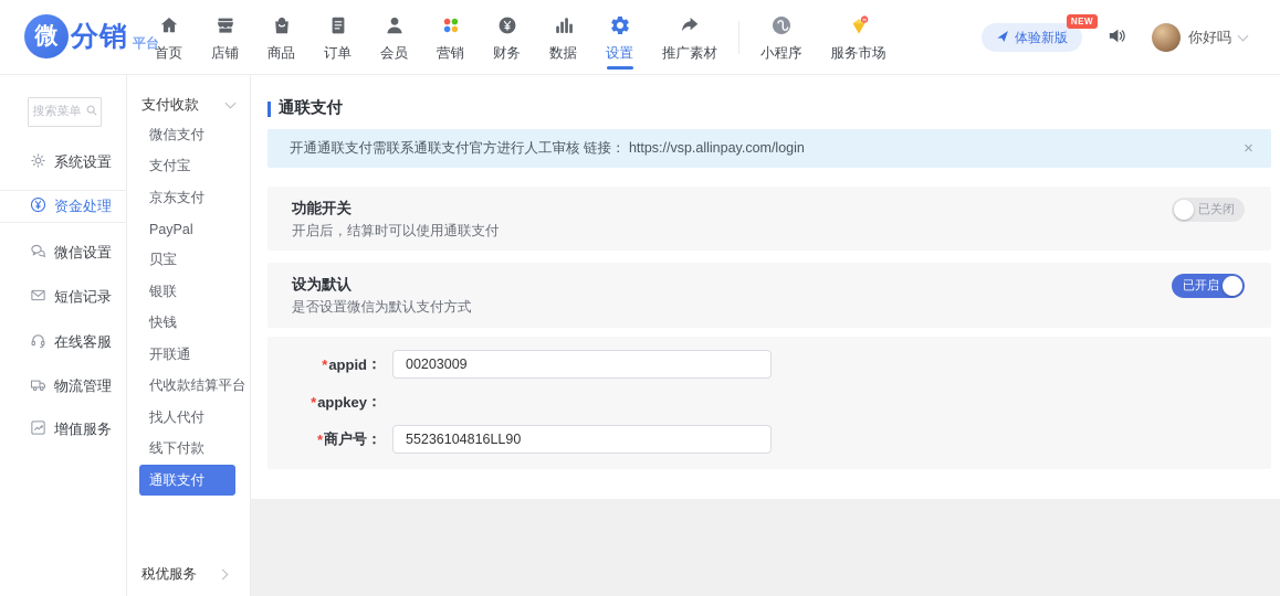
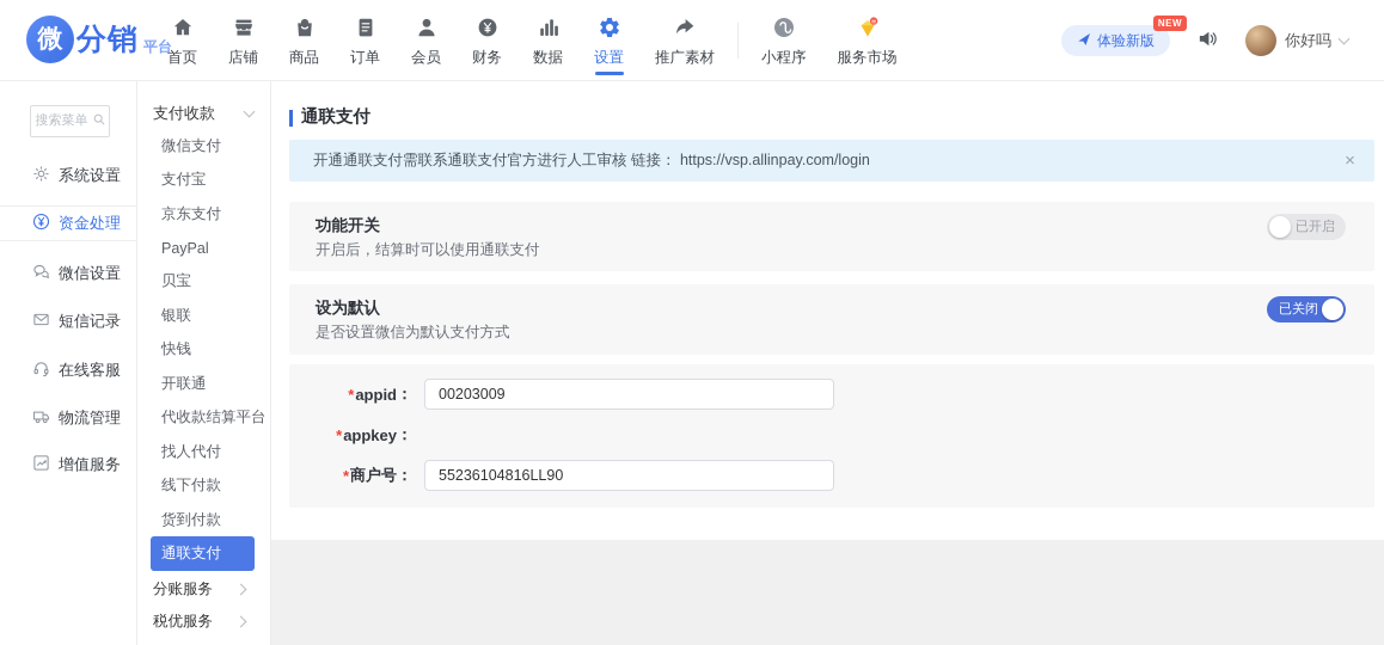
  微
  分销
  平台
  首页
  店铺
  商品
  订单
  会员
- 营销
  财务
  数据
  设置
  推广素材
  小程序
  服务市场
  体验新版
  NEW
  你好吗
  搜索菜单
  系统设置
  资金处理
  微信设置
  短信记录
  在线客服
  物流管理
  增值服务
  支付收款
  微信支付
  支付宝
  京东支付
  PayPal
  贝宝
  银联
  快钱
  开联通
  代收款结算平台
  找人代付
  线下付款
+ 货到付款
  通联支付
+ 分账服务
  税优服务
  通联支付
  开通通联支付需联系通联支付官方进行人工审核 链接： https://vsp.allinpay.com/login
  ×
  功能开关
  开启后，结算时可以使用通联支付
- 已关闭
+ 已开启
  设为默认
  是否设置微信为默认支付方式
- 已开启
+ 已关闭
  *
  appid
  ：
  00203009
  *
  appkey
  ：
  *
  商户号
  ：
  55236104816LL90
